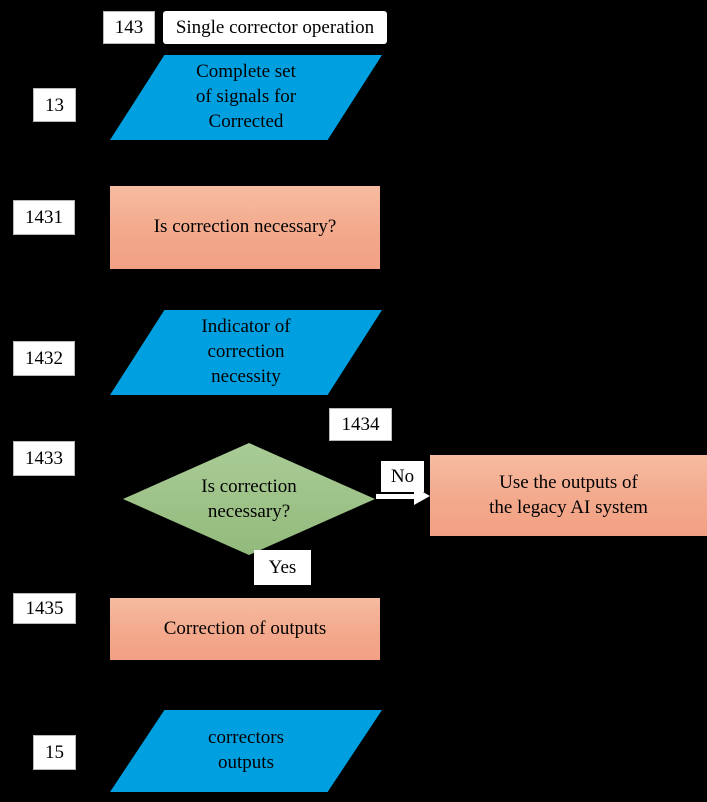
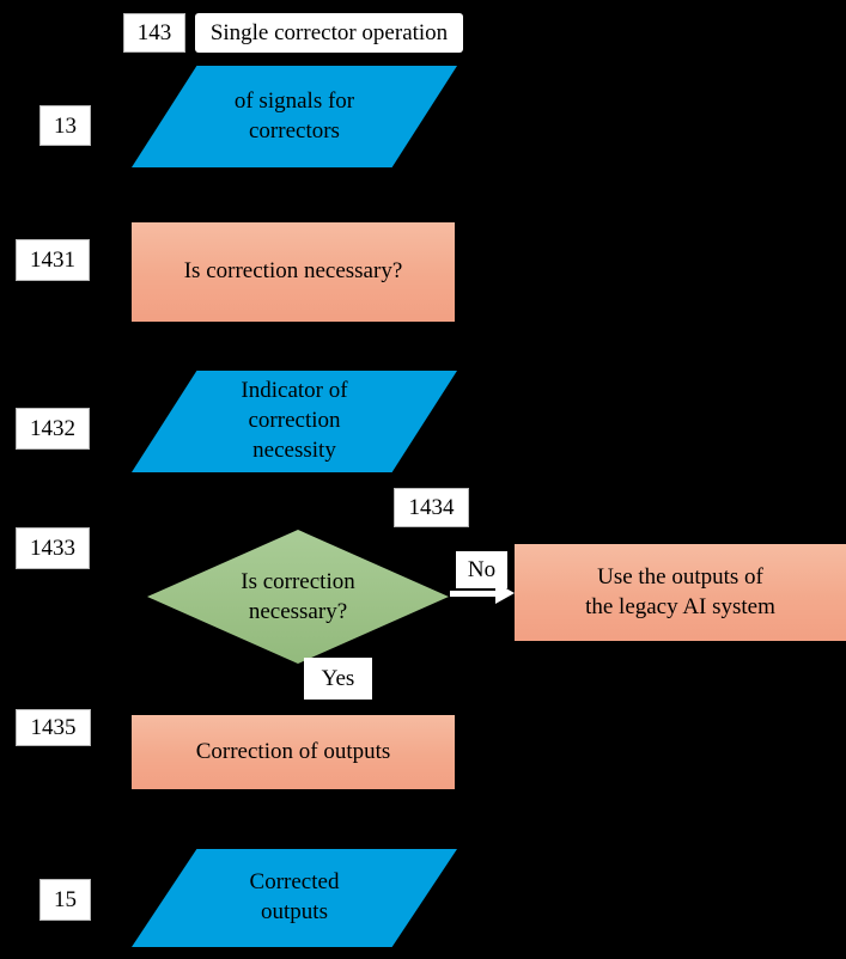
  143
  Single corrector operation
  13
- Complete set
  of signals for
- Corrected
+ correctors
  1431
  Is correction necessary?
  1432
  Indicator of
  correction
  necessity
  1434
  1433
  Is correction
  necessary?
  No
  Use the outputs of
  the legacy AI system
  Yes
  1435
  Correction of outputs
  15
- correctors
+ Corrected
  outputs
